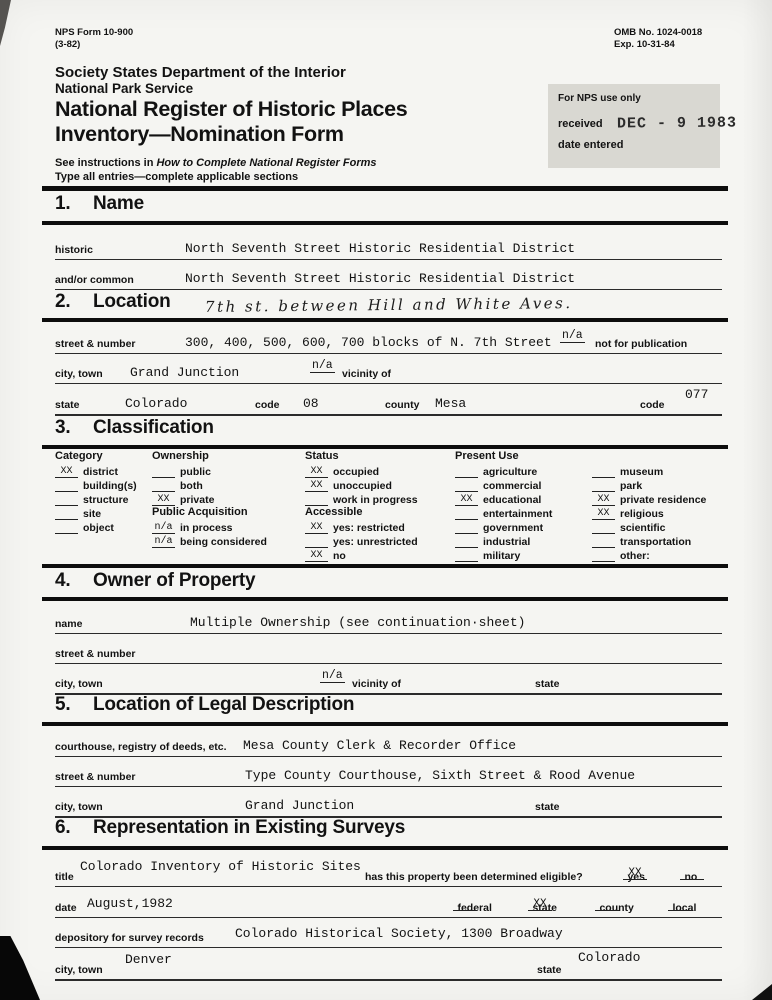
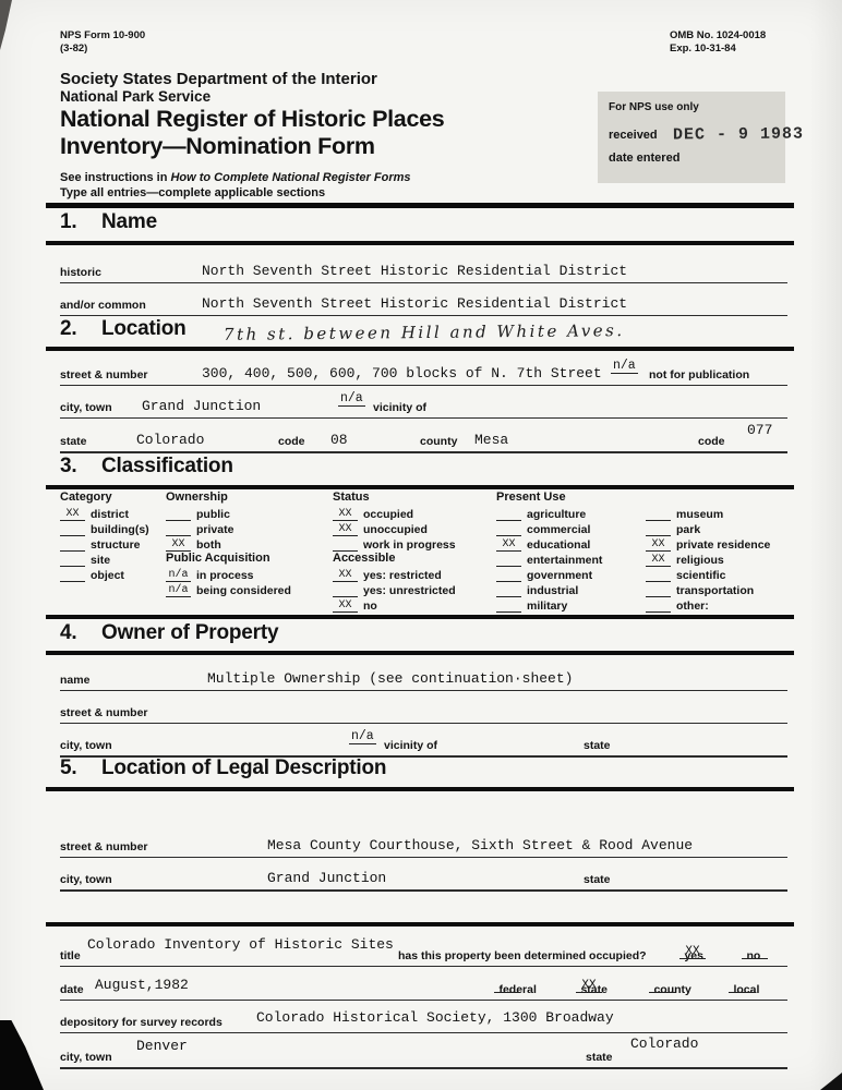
  NPS Form 10-900
  (3-82)
  OMB No. 1024-0018
  Exp. 10-31-84
  Society States Department of the Interior
  National Park Service
  National Register of Historic Places
  Inventory—Nomination Form
  See instructions in How to Complete National Register Forms
  Type all entries—complete applicable sections
  For NPS use only
  received
  DEC - 9 1983
  date entered
  1. Name
  historic
  North Seventh Street Historic Residential District
  and/or common
  North Seventh Street Historic Residential District
  2. Location
  7th st. between Hill and White Aves.
  street & number
  300, 400, 500, 600, 700 blocks of N. 7th Street
  n/a
  not for publication
  city, town
  Grand Junction
  n/a
  vicinity of
  state
  Colorado
  code
  08
  county
  Mesa
  code
  077
  3. Classification
  Category
  XX
  district
  building(s)
  structure
  site
  object
  Ownership
  public
- both
+ private
  XX
- private
+ both
  Public Acquisition
  n/a
  in process
  n/a
  being considered
  Status
  XX
  occupied
  XX
  unoccupied
  work in progress
  Accessible
  XX
  yes: restricted
  yes: unrestricted
  XX
  no
  Present Use
  agriculture
  commercial
  XX
  educational
  entertainment
  government
  industrial
  military
  museum
  park
  XX
  private residence
  XX
  religious
  scientific
  transportation
  other:
  4. Owner of Property
  name
  Multiple Ownership (see continuation·sheet)
  street & number
  city, town
  n/a
  vicinity of
  state
  5. Location of Legal Description
- courthouse, registry of deeds, etc.
- Mesa County Clerk & Recorder Office
  street & number
- Type County Courthouse, Sixth Street & Rood Avenue
+ Mesa County Courthouse, Sixth Street & Rood Avenue
  city, town
  Grand Junction
  state
- 6. Representation in Existing Surveys
  title
  Colorado Inventory of Historic Sites
- has this property been determined eligible?
+ has this property been determined occupied?
  XX
  yes
  no
  date
  August,1982
  federal
  XX
  state
  county
  local
  depository for survey records
  Colorado Historical Society, 1300 Broadway
  city, town
  Denver
  state
  Colorado
